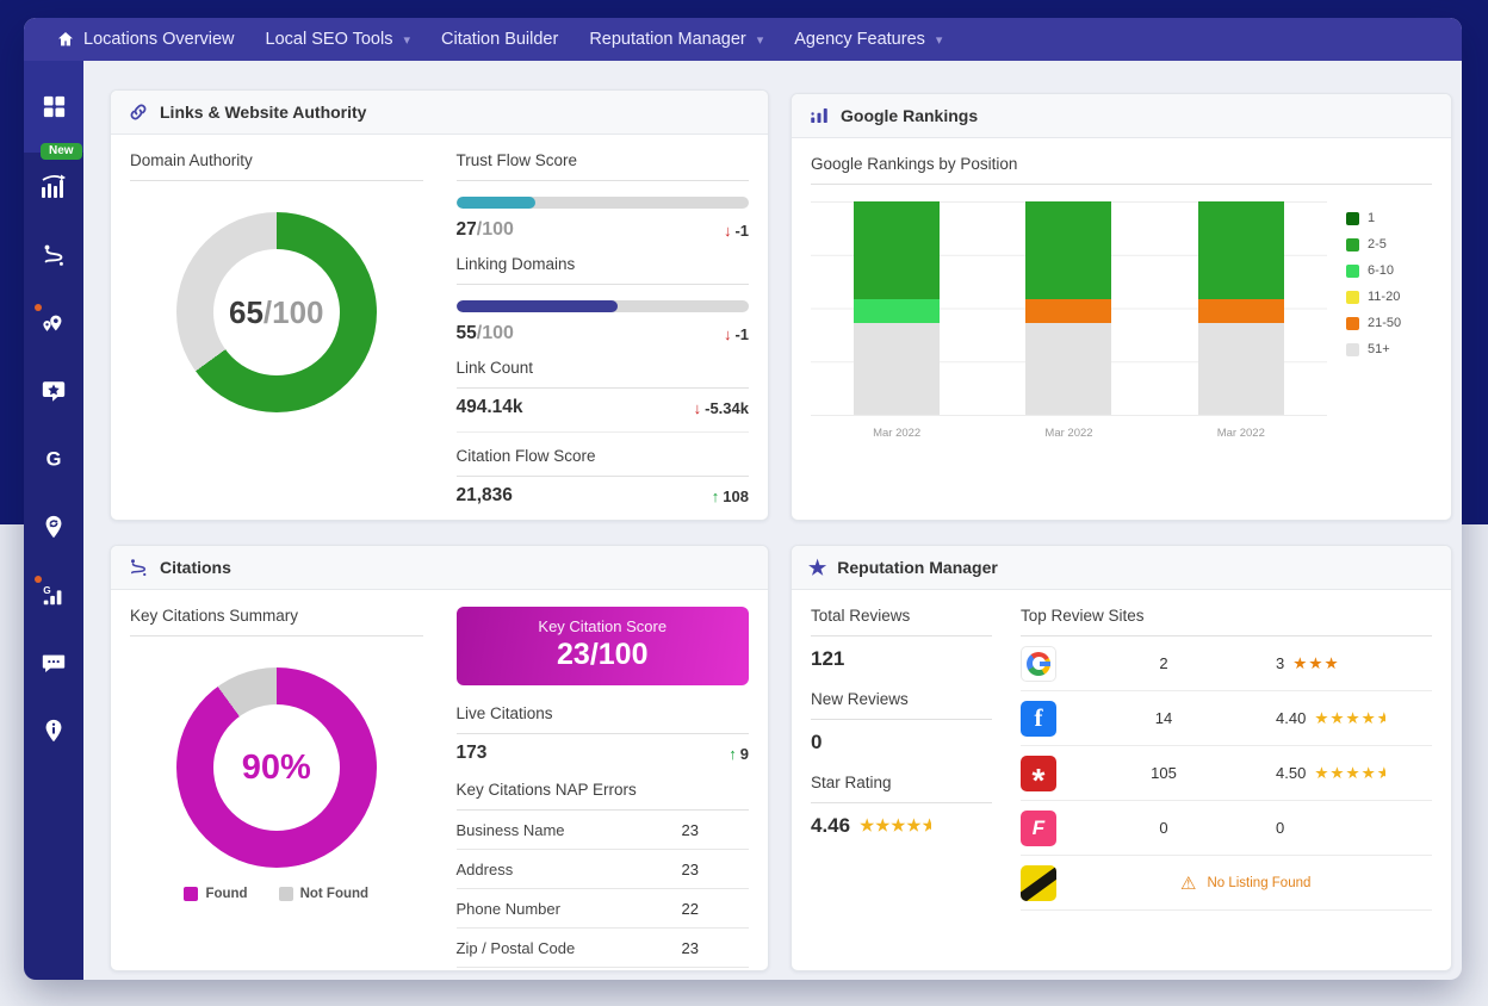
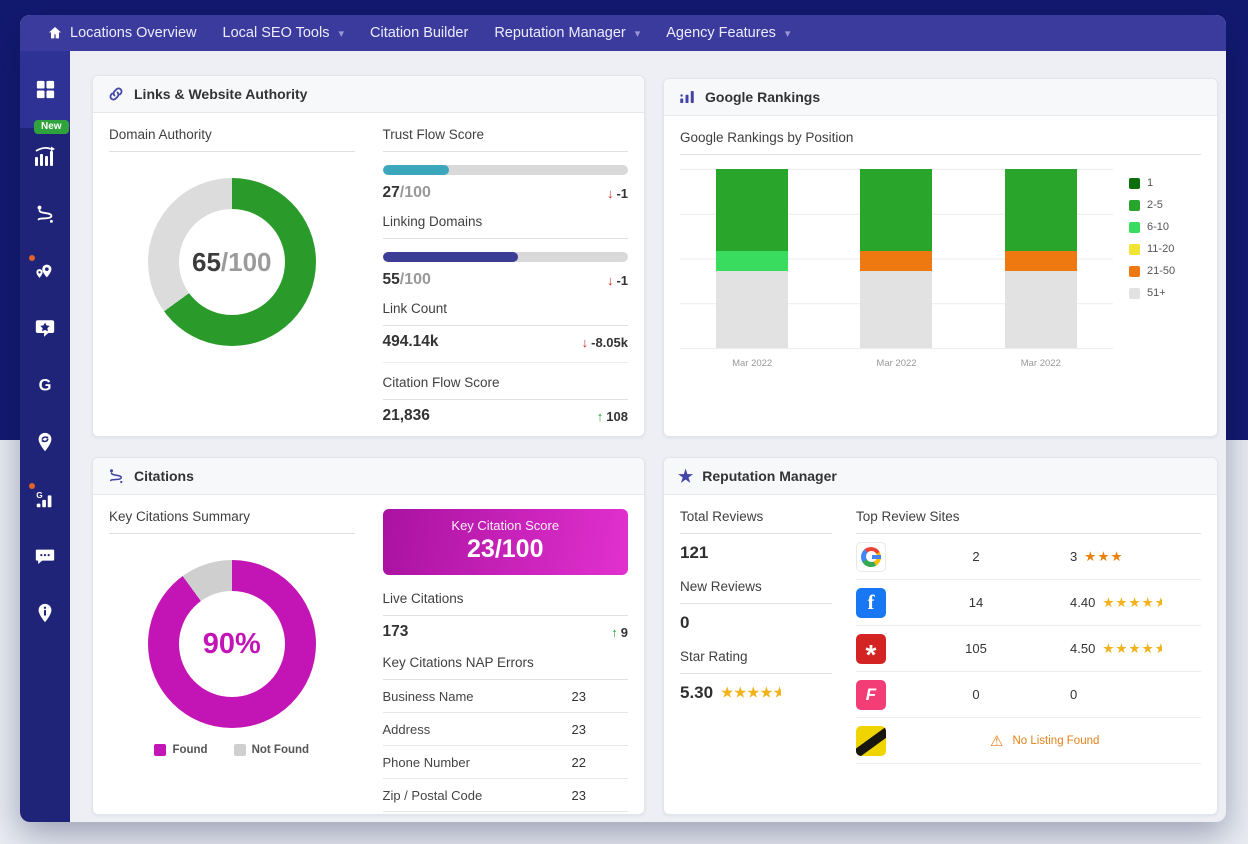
  Locations Overview
  Local SEO Tools
  ▾
  Citation Builder
  Reputation Manager
  ▾
  Agency Features
  ▾
  New
  G
  G
  Links & Website Authority
  Domain Authority
  65/100
  Trust Flow Score
  27
  /100
  ↓
  -1
  Linking Domains
  55
  /100
  ↓
  -1
  Link Count
  494.14k
  ↓
- -5.34k
+ -8.05k
  Citation Flow Score
  21,836
  ↑
  108
  Google Rankings
  Google Rankings by Position
  Mar 2022
  Mar 2022
  Mar 2022
  1
  2-5
  6-10
  11-20
  21-50
  51+
  Citations
  Key Citations Summary
  90%
  Found
  Not Found
  Key Citation Score
  23/100
  Live Citations
  173
  ↑
  9
  Key Citations NAP Errors
  Business Name
  23
  Address
  23
  Phone Number
  22
  Zip / Postal Code
  23
  ★
  Reputation Manager
  Total Reviews
  121
  New Reviews
  0
  Star Rating
- 4.46
+ 5.30
  ★★★★★
  Top Review Sites
  2
  3
  ★★★
  f
  14
  4.40
  ★★★★★
  *
  105
  4.50
  ★★★★★
  F
  0
  0
  ⚠
  No Listing Found
